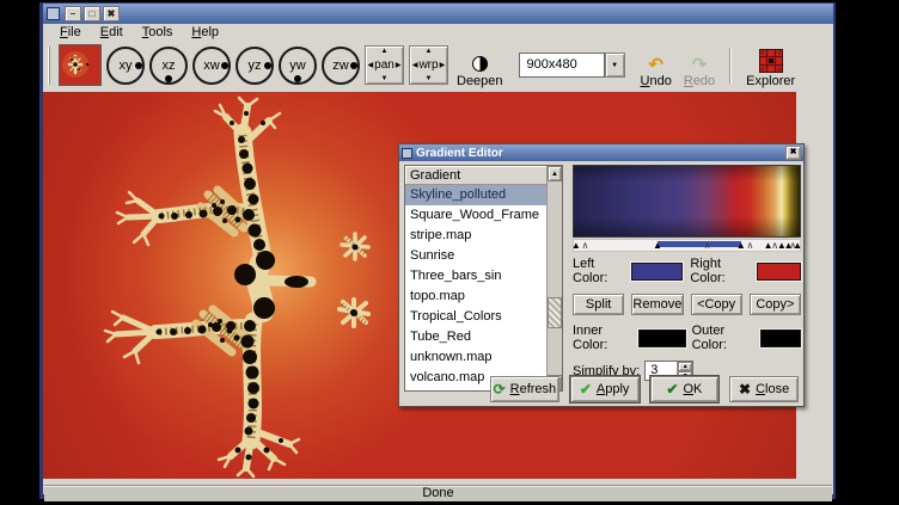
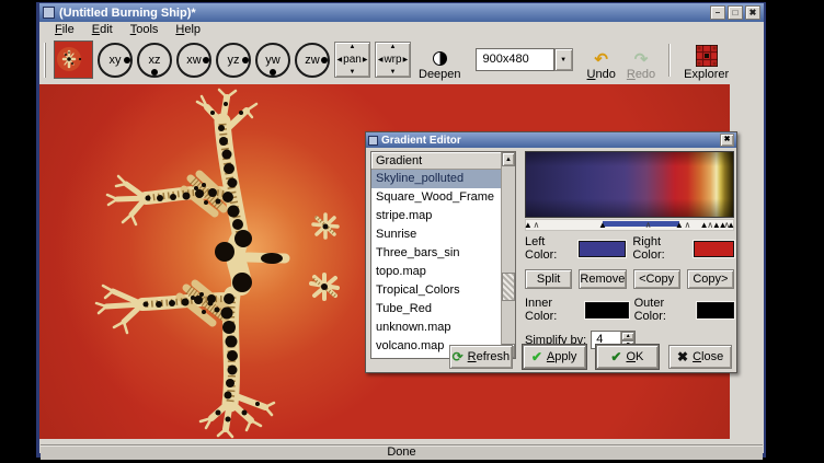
+ (Untitled Burning Ship)*
  –
  □
  ✖
  File
  Edit
  Tools
  Help
  xy
  xz
  xw
  yz
  yw
  zw
  pan
  wrp
  Deepen
  900x480
  ↶
  Undo
  ↷
  Redo
  Explorer
  Done
  Gradient Editor
  Gradient
  Skyline_polluted
  Square_Wood_Frame
  stripe.map
  Sunrise
  Three_bars_sin
  topo.map
  Tropical_Colors
  Tube_Red
  unknown.map
  volcano.map
  ▲
  ∧
  ▲
  ∧
  ▲
  ∧
  ▲
  ∧
  ▲
  ▲
  ∧
  ▲
  Left Color:
  Right Color:
  Split
  Remove
  <Copy
  Copy>
  Inner Color:
  Outer Color:
  Simplify by:
- 3
+ 4
  ⟳
  Refresh
  ✔
  Apply
  ✔
  OK
  ✖
  Close
